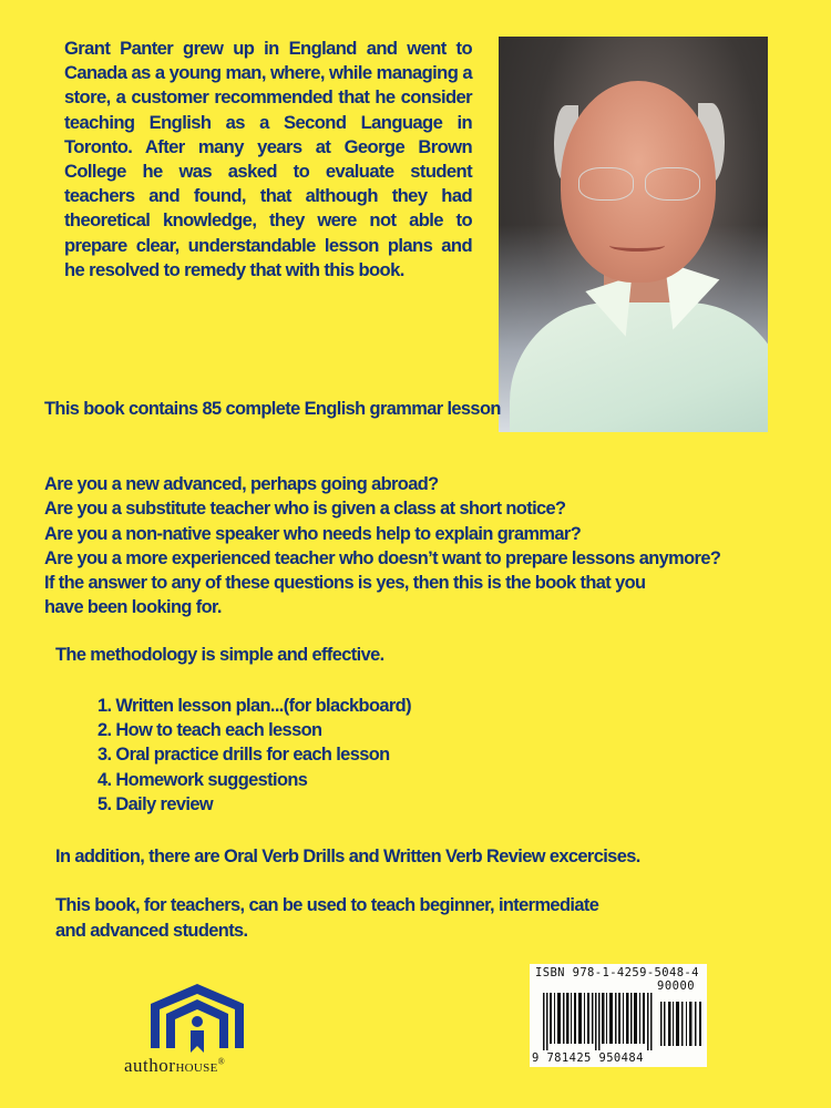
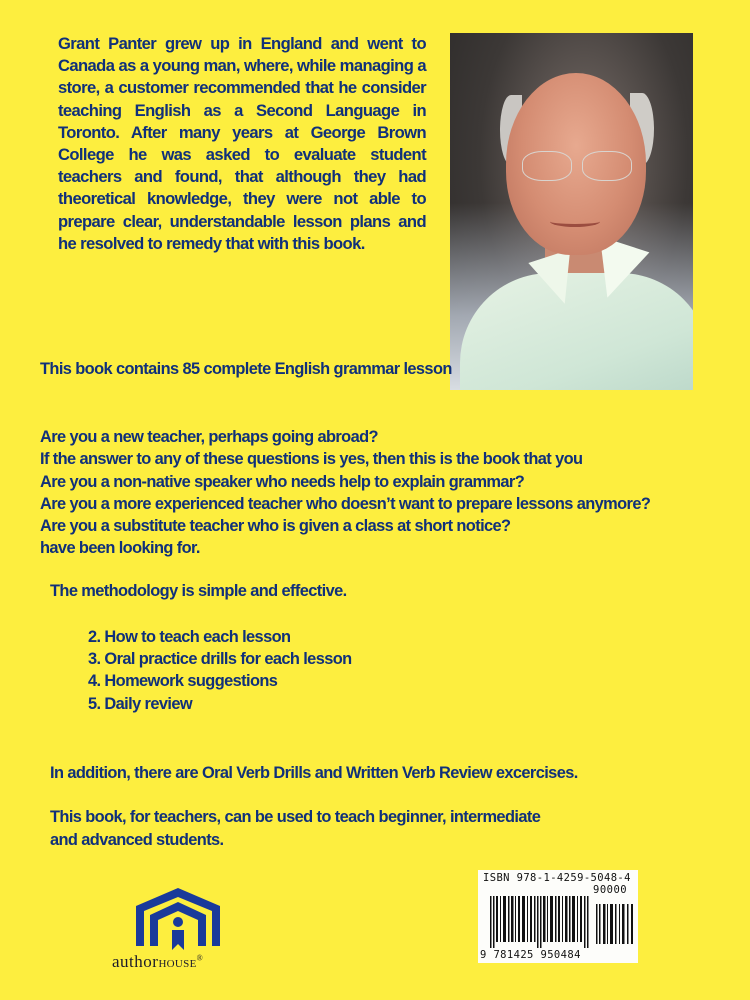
  Grant Panter grew up in England and went to Canada as a young man, where, while managing a store, a customer recommended that he consider teaching English as a Second Language in Toronto. After many years at George Brown College he was asked to evaluate student teachers and found, that although they had theoretical knowledge, they were not able to prepare clear, understandable lesson plans and he resolved to remedy that with this book.
  This book contains 85 complete English grammar lesson
- Are you a new advanced, perhaps going abroad?
+ Are you a new teacher, perhaps going abroad?
- Are you a substitute teacher who is given a class at short notice?
+ If the answer to any of these questions is yes, then this is the book that you
  Are you a non-native speaker who needs help to explain grammar?
  Are you a more experienced teacher who doesn’t want to prepare lessons anymore?
- If the answer to any of these questions is yes, then this is the book that you
+ Are you a substitute teacher who is given a class at short notice?
  have been looking for.
  The methodology is simple and effective.
- 1. Written lesson plan...(for blackboard)
  2. How to teach each lesson
  3. Oral practice drills for each lesson
  4. Homework suggestions
  5. Daily review
  In addition, there are Oral Verb Drills and Written Verb Review excercises.
  This book, for teachers, can be used to teach beginner, intermediate
  and advanced students.
  authorHOUSE®
  ISBN 978-1-4259-5048-4
  90000
  9 781425 950484
